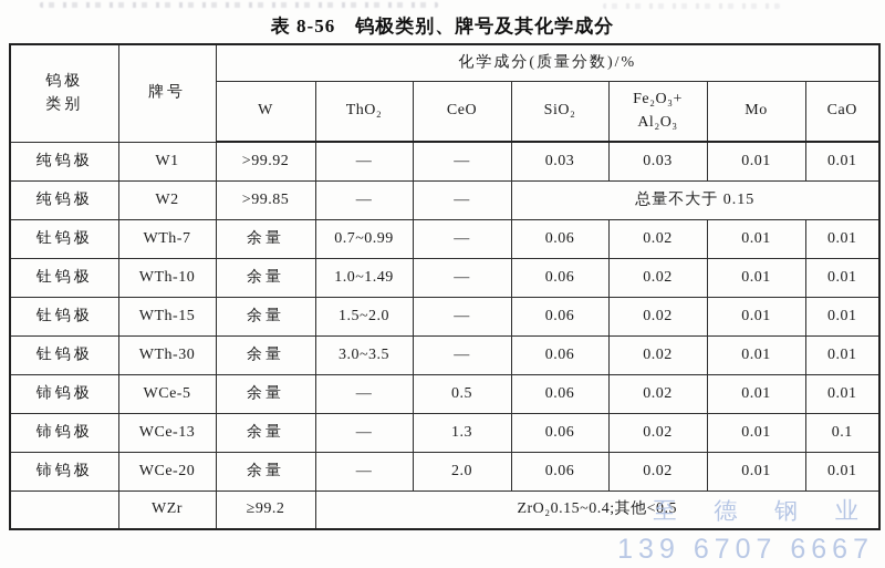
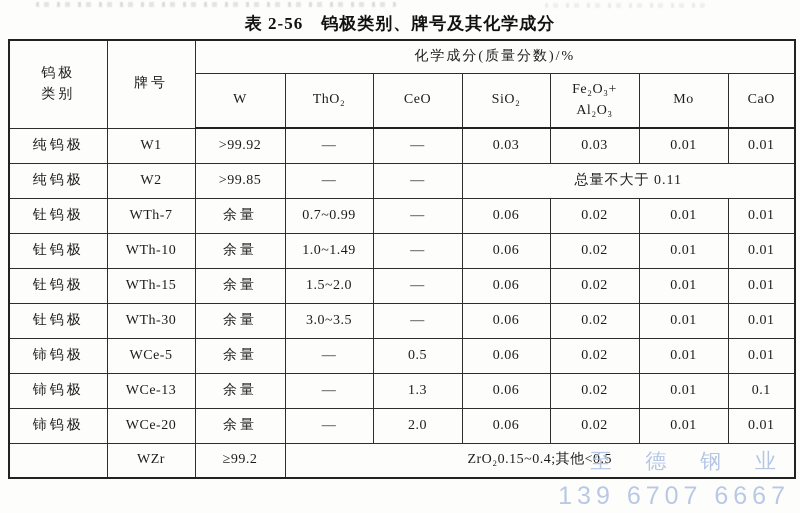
- 表 8-56 钨极类别、牌号及其化学成分
+ 表 2-56 钨极类别、牌号及其化学成分
  钨极 类别	牌号	化学成分(质量分数)/%
  W	ThO₂	CeO	SiO₂	Fe₂O₃+ Al₂O₃	Mo	CaO
  纯钨极	W1	>99.92	—	—	0.03	0.03	0.01	0.01
- 纯钨极	W2	>99.85	—	—	总量不大于 0.15
+ 纯钨极	W2	>99.85	—	—	总量不大于 0.11
  钍钨极	WTh-7	余量	0.7~0.99	—	0.06	0.02	0.01	0.01
  钍钨极	WTh-10	余量	1.0~1.49	—	0.06	0.02	0.01	0.01
  钍钨极	WTh-15	余量	1.5~2.0	—	0.06	0.02	0.01	0.01
  钍钨极	WTh-30	余量	3.0~3.5	—	0.06	0.02	0.01	0.01
  铈钨极	WCe-5	余量	—	0.5	0.06	0.02	0.01	0.01
  铈钨极	WCe-13	余量	—	1.3	0.06	0.02	0.01	0.1
  铈钨极	WCe-20	余量	—	2.0	0.06	0.02	0.01	0.01
  	WZr	≥99.2	ZrO₂0.15~0.4;其他<0.5
  至 德 钢 业
  139 6707 6667
